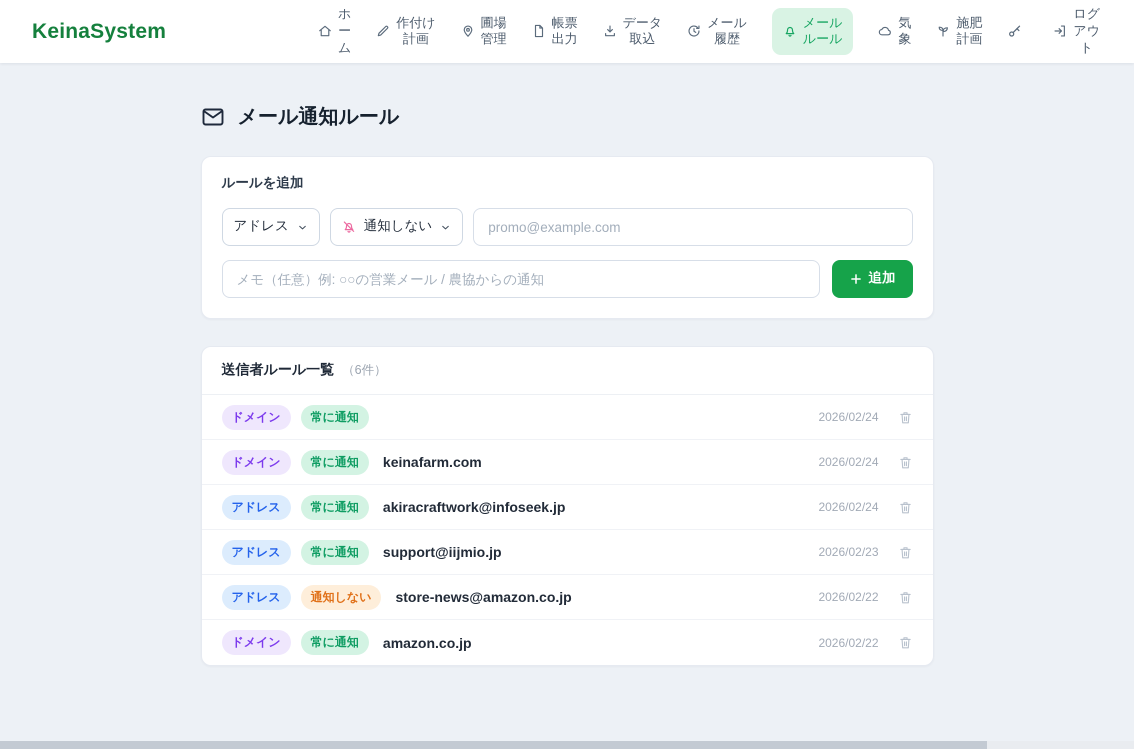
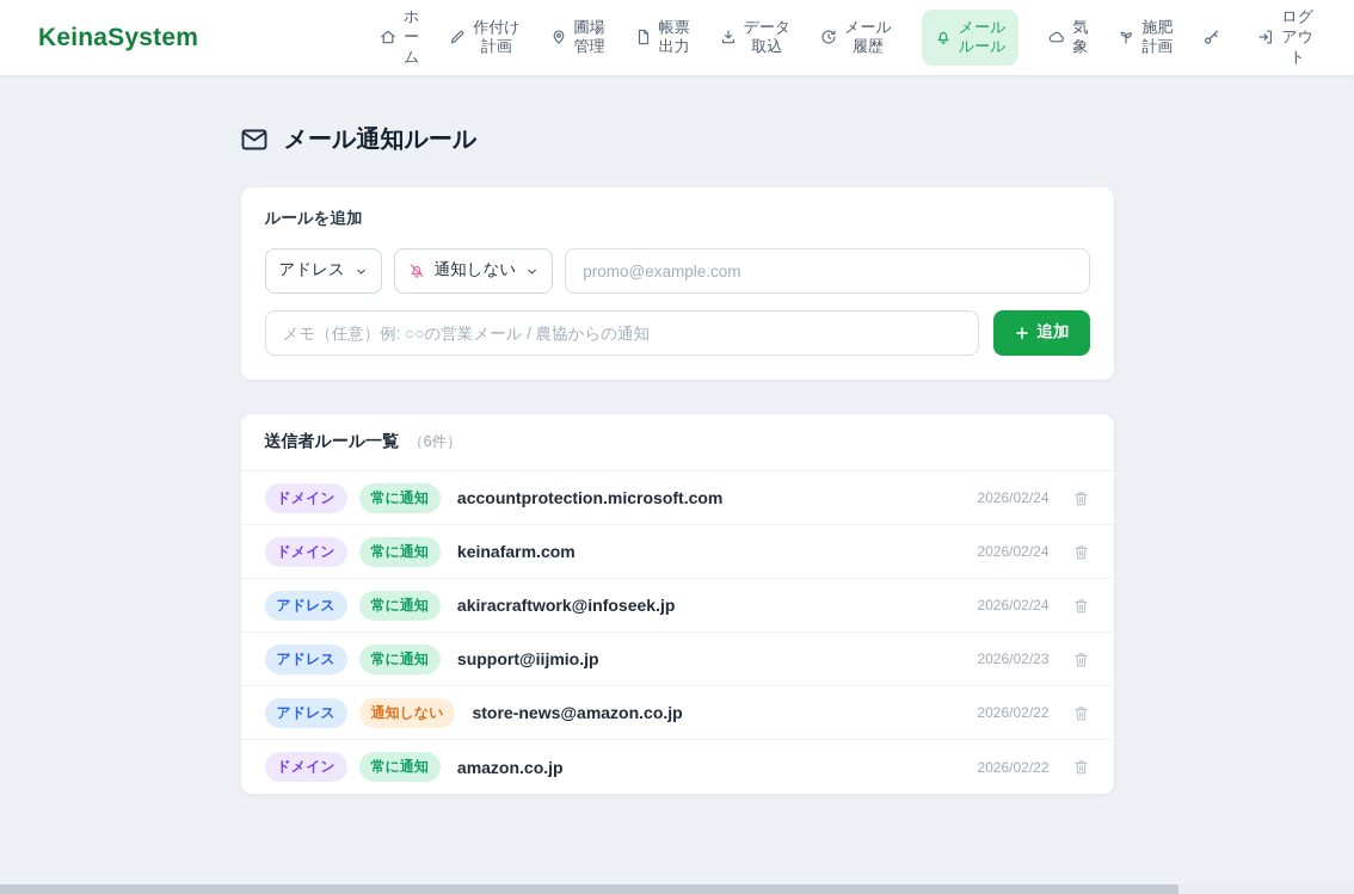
  KeinaSystem
  ホ
  ー
  ム
  作付け
  計画
  圃場
  管理
  帳票
  出力
  データ
  取込
  メール
  履歴
  メール
  ルール
  気
  象
  施肥
  計画
  ログ
  アウ
  ト
  メール通知ルール
  ルールを追加
  アドレス
  通知しない
  promo@example.com
  メモ（任意）例: ○○の営業メール / 農協からの通知
  追加
  送信者ルール一覧
  （6件）
  ドメイン
  常に通知
+ accountprotection.microsoft.com
  2026/02/24
  ドメイン
  常に通知
  keinafarm.com
  2026/02/24
  アドレス
  常に通知
  akiracraftwork@infoseek.jp
  2026/02/24
  アドレス
  常に通知
  support@iijmio.jp
  2026/02/23
  アドレス
  通知しない
  store-news@amazon.co.jp
  2026/02/22
  ドメイン
  常に通知
  amazon.co.jp
  2026/02/22
